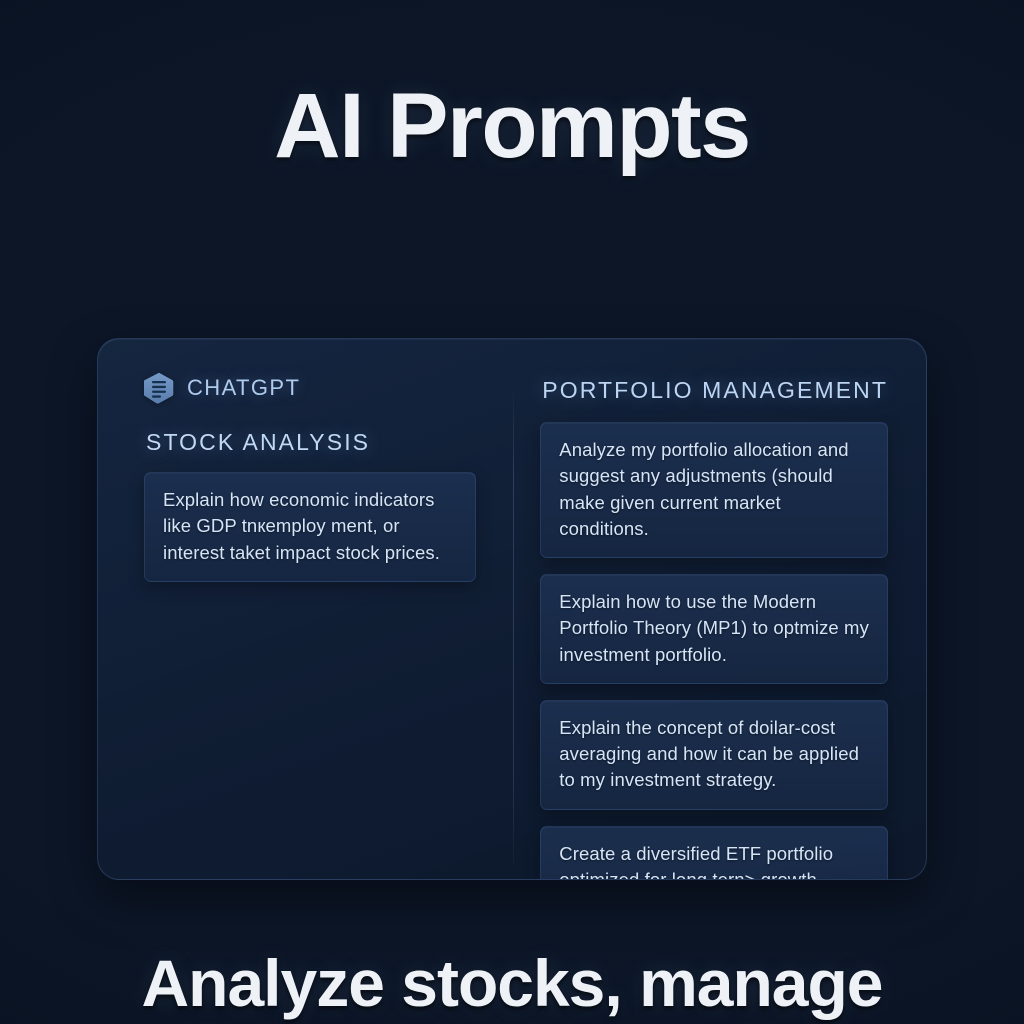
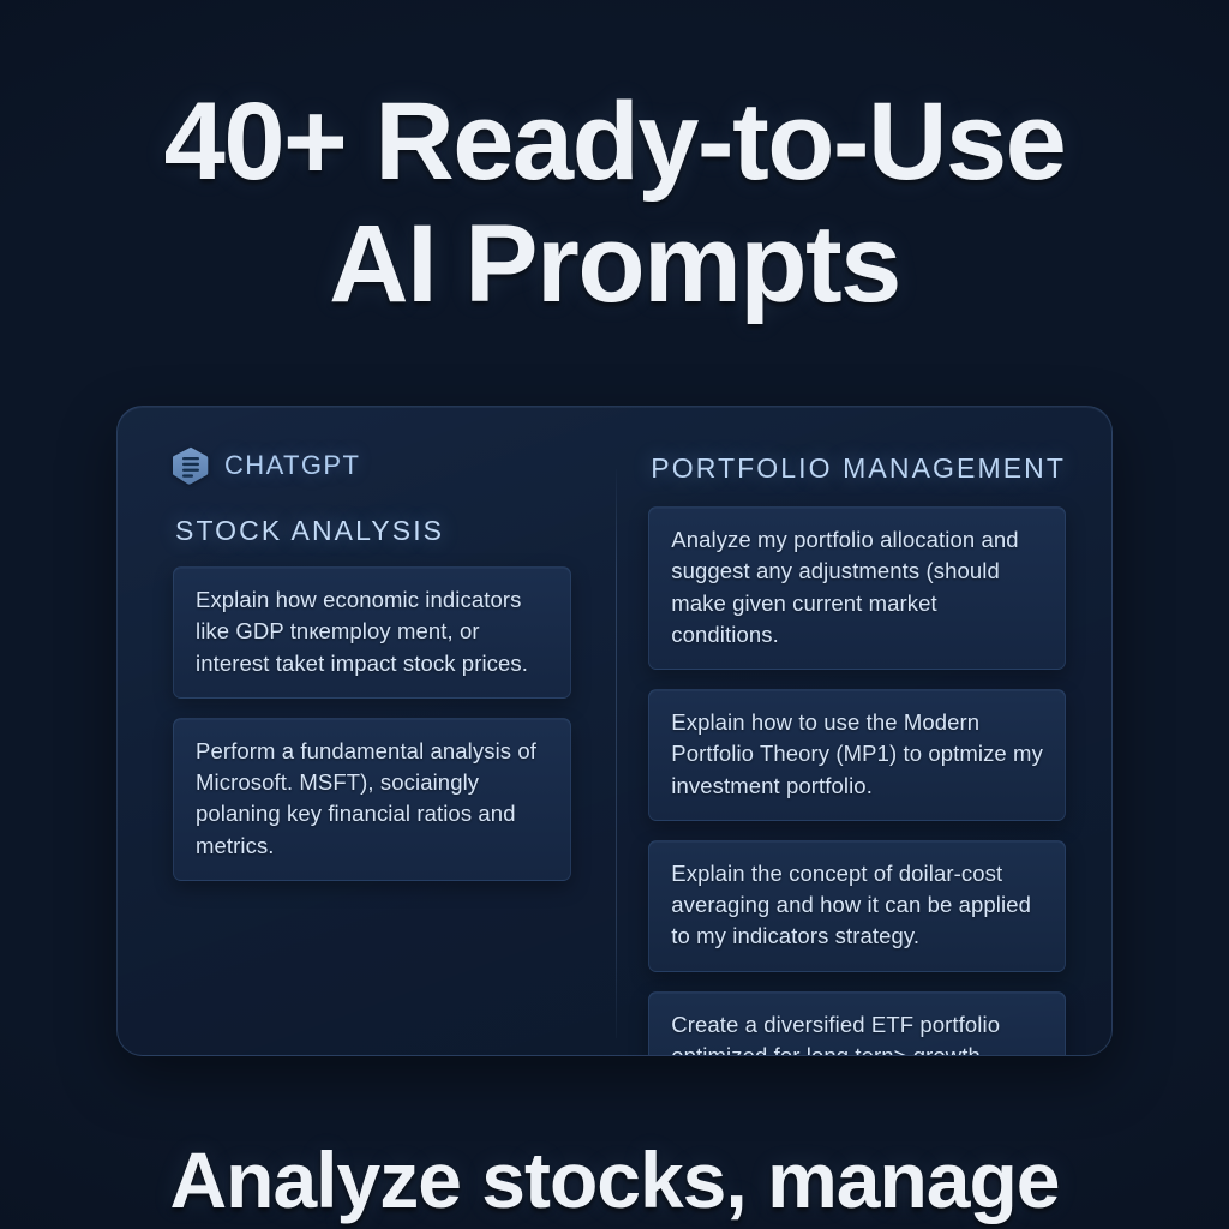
+ 40+ Ready-to-Use
  AI Prompts
  CHATGPT
  STOCK ANALYSIS
  Explain how economic indicators like GDP tnкemploy ment, or interest taket impact stock prices.
+ Perform a fundamental analysis of Microsoft. MSFT), sociaingly polaning key financial ratios and metrics.
  PORTFOLIO MANAGEMENT
  Analyze my portfolio allocation and suggest any adjustments (should make given current market conditions.
  Explain how to use the Modern Portfolio Theory (MP1) to optmize my investment portfolio.
- Explain the concept of doilar-cost averaging and how it can be applied to my investment strategy.
+ Explain the concept of doilar-cost averaging and how it can be applied to my indicators strategy.
  Analyze stocks, manage
